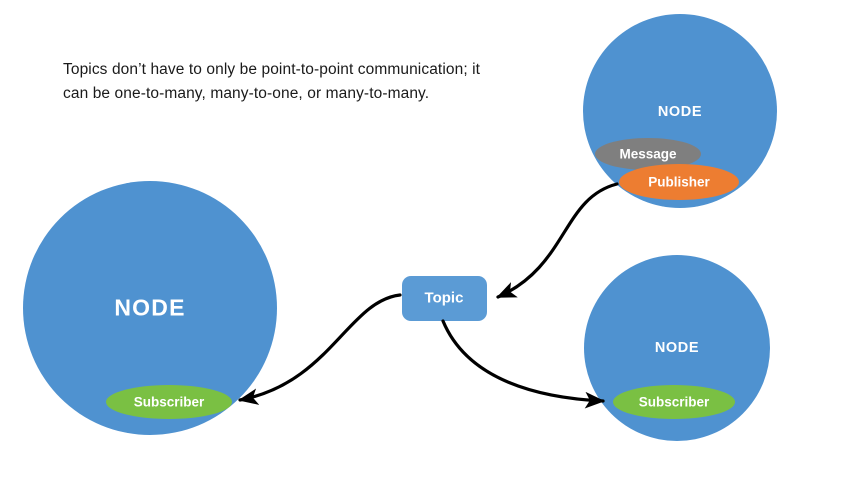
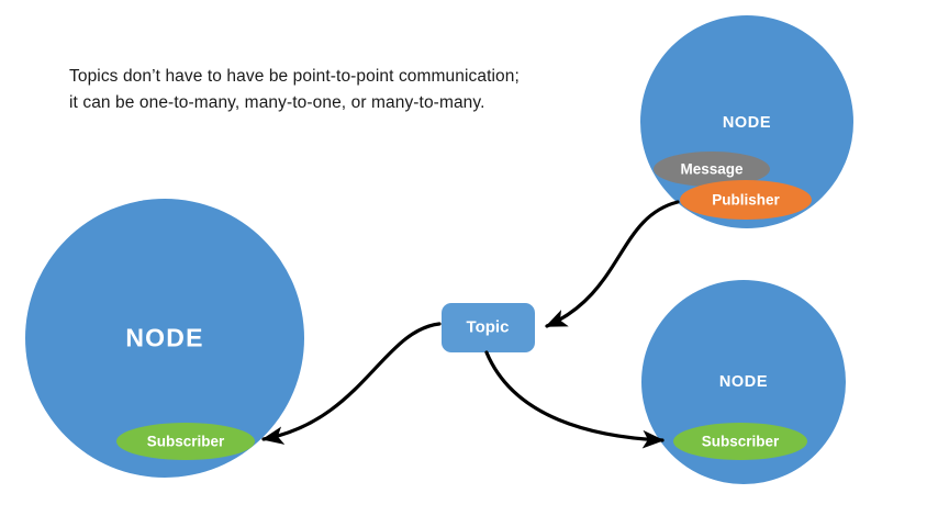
- Topics don’t have to only be point-to-point communication; it can be one-to-many, many-to-one, or many-to-many.
+ Topics don’t have to have be point-to-point communication; it can be one-to-many, many-to-one, or many-to-many.
  NODE
  NODE
  NODE
  Message
  Publisher
  Subscriber
  Subscriber
  Topic
